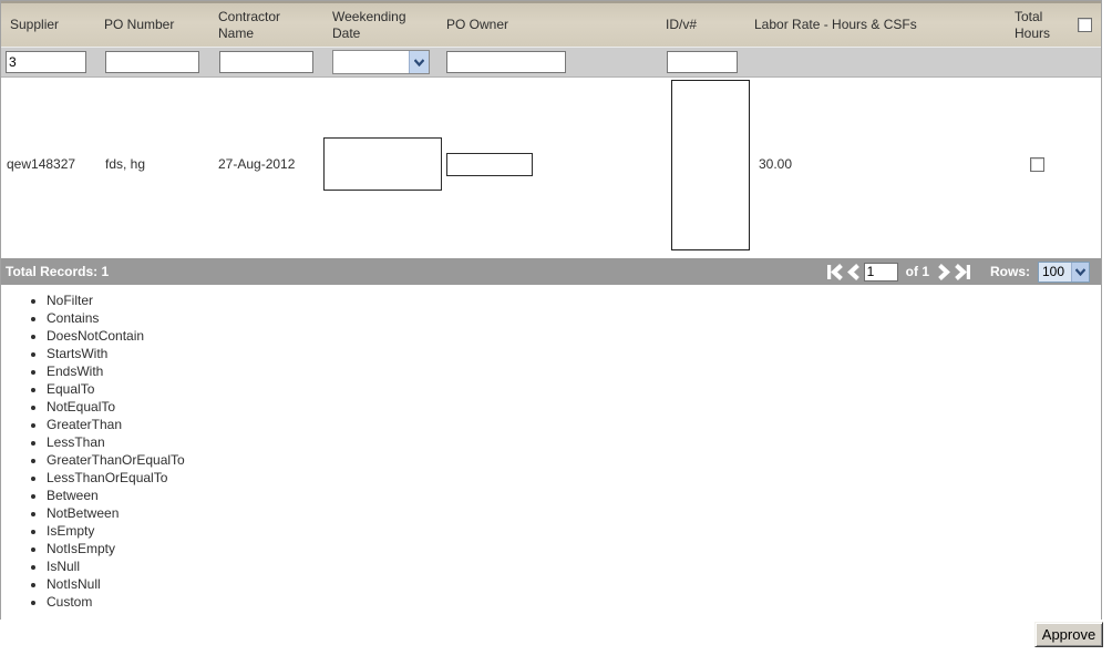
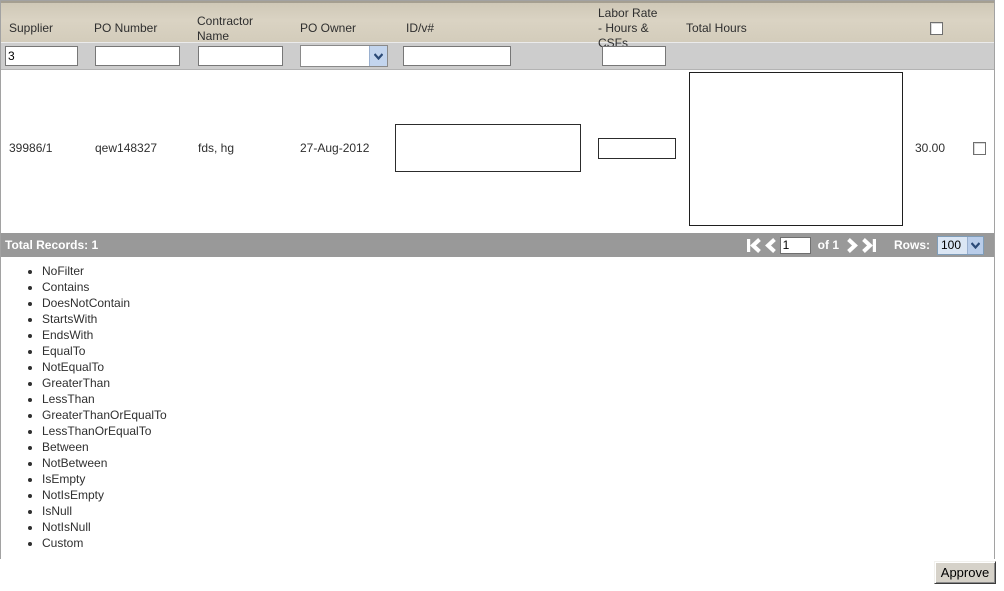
  Supplier
  PO Number
  Contractor Name
- Weekending Date
  PO Owner
  ID/v#
  Labor Rate - Hours & CSFs
  Total Hours
  3
+ 39986/1
  qew148327
  fds, hg
  27-Aug-2012
  30.00
  Total Records: 1
  1
  of 1
  Rows:
  100
  NoFilter
  Contains
  DoesNotContain
  StartsWith
  EndsWith
  EqualTo
  NotEqualTo
  GreaterThan
  LessThan
  GreaterThanOrEqualTo
  LessThanOrEqualTo
  Between
  NotBetween
  IsEmpty
  NotIsEmpty
  IsNull
  NotIsNull
  Custom
  Approve
